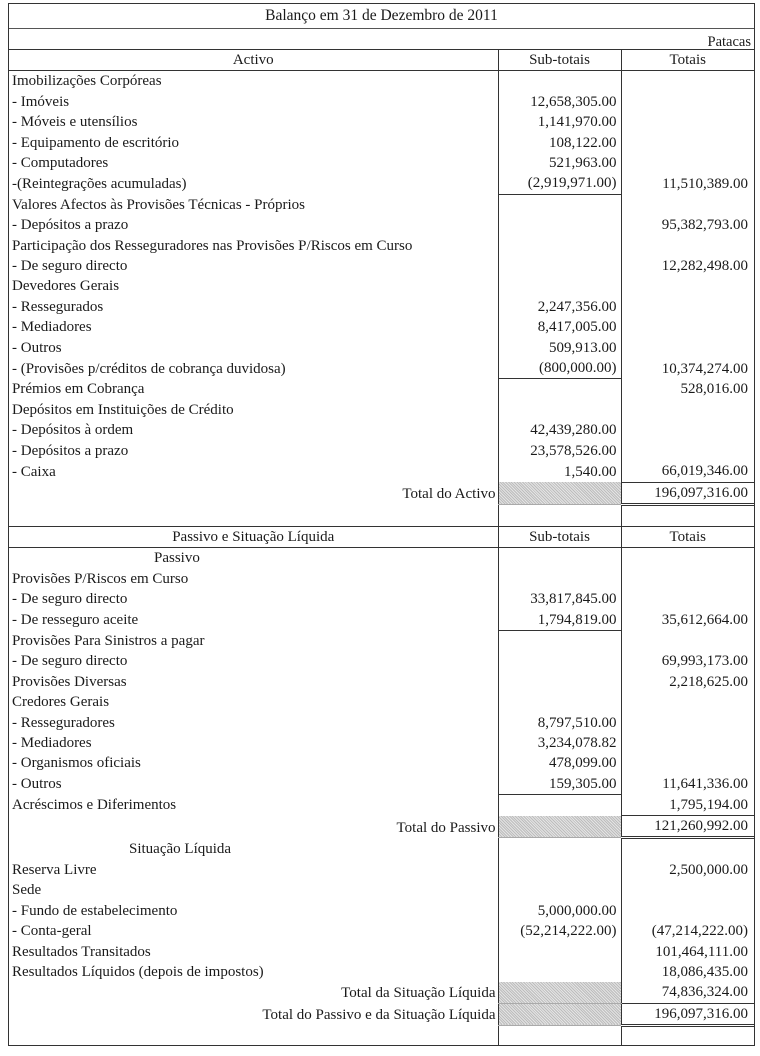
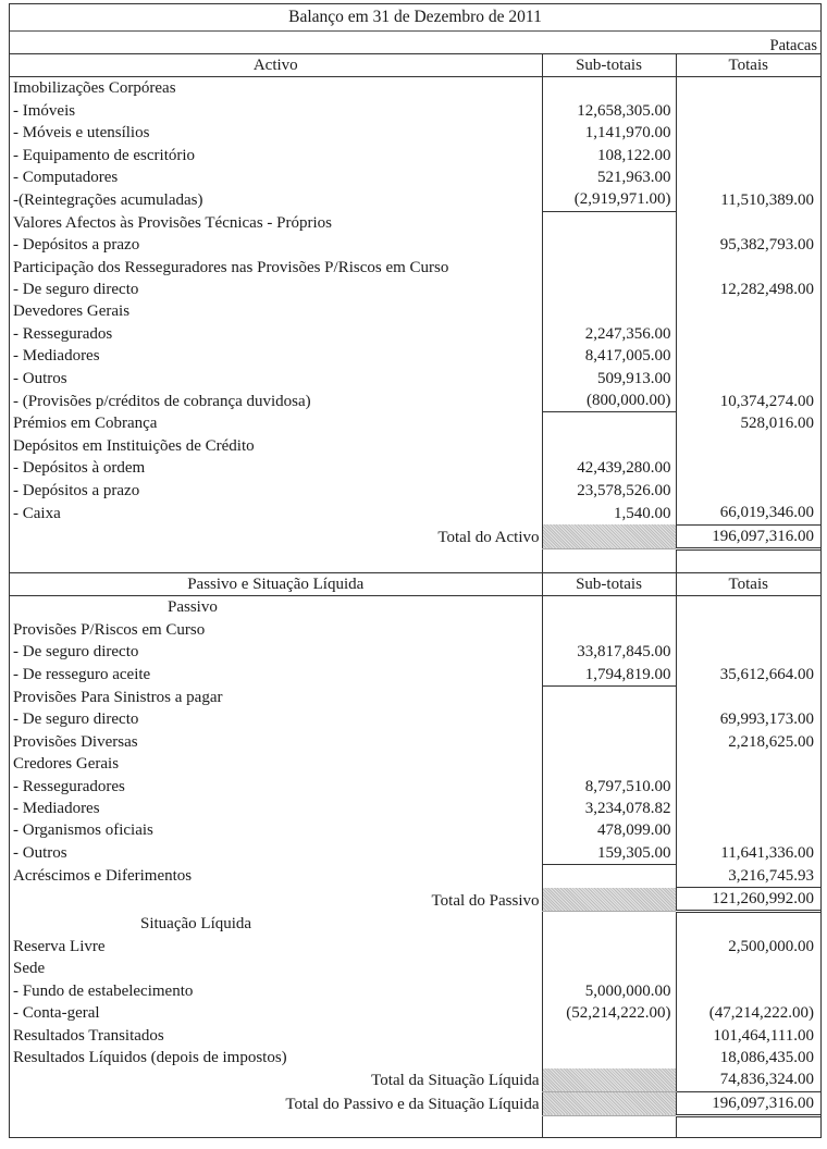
  Balanço em 31 de Dezembro de 2011
  Patacas
  Activo	Sub-totais	Totais
  Imobilizações Corpóreas
  - Imóveis	12,658,305.00
  - Móveis e utensílios	1,141,970.00
  - Equipamento de escritório	108,122.00
  - Computadores	521,963.00
  -(Reintegrações acumuladas)	(2,919,971.00)	11,510,389.00
  Valores Afectos às Provisões Técnicas - Próprios
  - Depósitos a prazo		95,382,793.00
  Participação dos Resseguradores nas Provisões P/Riscos em Curso
  - De seguro directo		12,282,498.00
  Devedores Gerais
  - Ressegurados	2,247,356.00
  - Mediadores	8,417,005.00
  - Outros	509,913.00
  - (Provisões p/créditos de cobrança duvidosa)	(800,000.00)	10,374,274.00
  Prémios em Cobrança		528,016.00
  Depósitos em Instituições de Crédito
  - Depósitos à ordem	42,439,280.00
  - Depósitos a prazo	23,578,526.00
  - Caixa	1,540.00	66,019,346.00
  Total do Activo		196,097,316.00
  Passivo e Situação Líquida	Sub-totais	Totais
  Passivo
  Provisões P/Riscos em Curso
  - De seguro directo	33,817,845.00
  - De resseguro aceite	1,794,819.00	35,612,664.00
  Provisões Para Sinistros a pagar
  - De seguro directo		69,993,173.00
  Provisões Diversas		2,218,625.00
  Credores Gerais
  - Resseguradores	8,797,510.00
  - Mediadores	3,234,078.82
  - Organismos oficiais	478,099.00
  - Outros	159,305.00	11,641,336.00
- Acréscimos e Diferimentos		1,795,194.00
+ Acréscimos e Diferimentos		3,216,745.93
  Total do Passivo		121,260,992.00
  Situação Líquida
  Reserva Livre		2,500,000.00
  Sede
  - Fundo de estabelecimento	5,000,000.00
  - Conta-geral	(52,214,222.00)	(47,214,222.00)
  Resultados Transitados		101,464,111.00
  Resultados Líquidos (depois de impostos)		18,086,435.00
  Total da Situação Líquida		74,836,324.00
  Total do Passivo e da Situação Líquida		196,097,316.00
